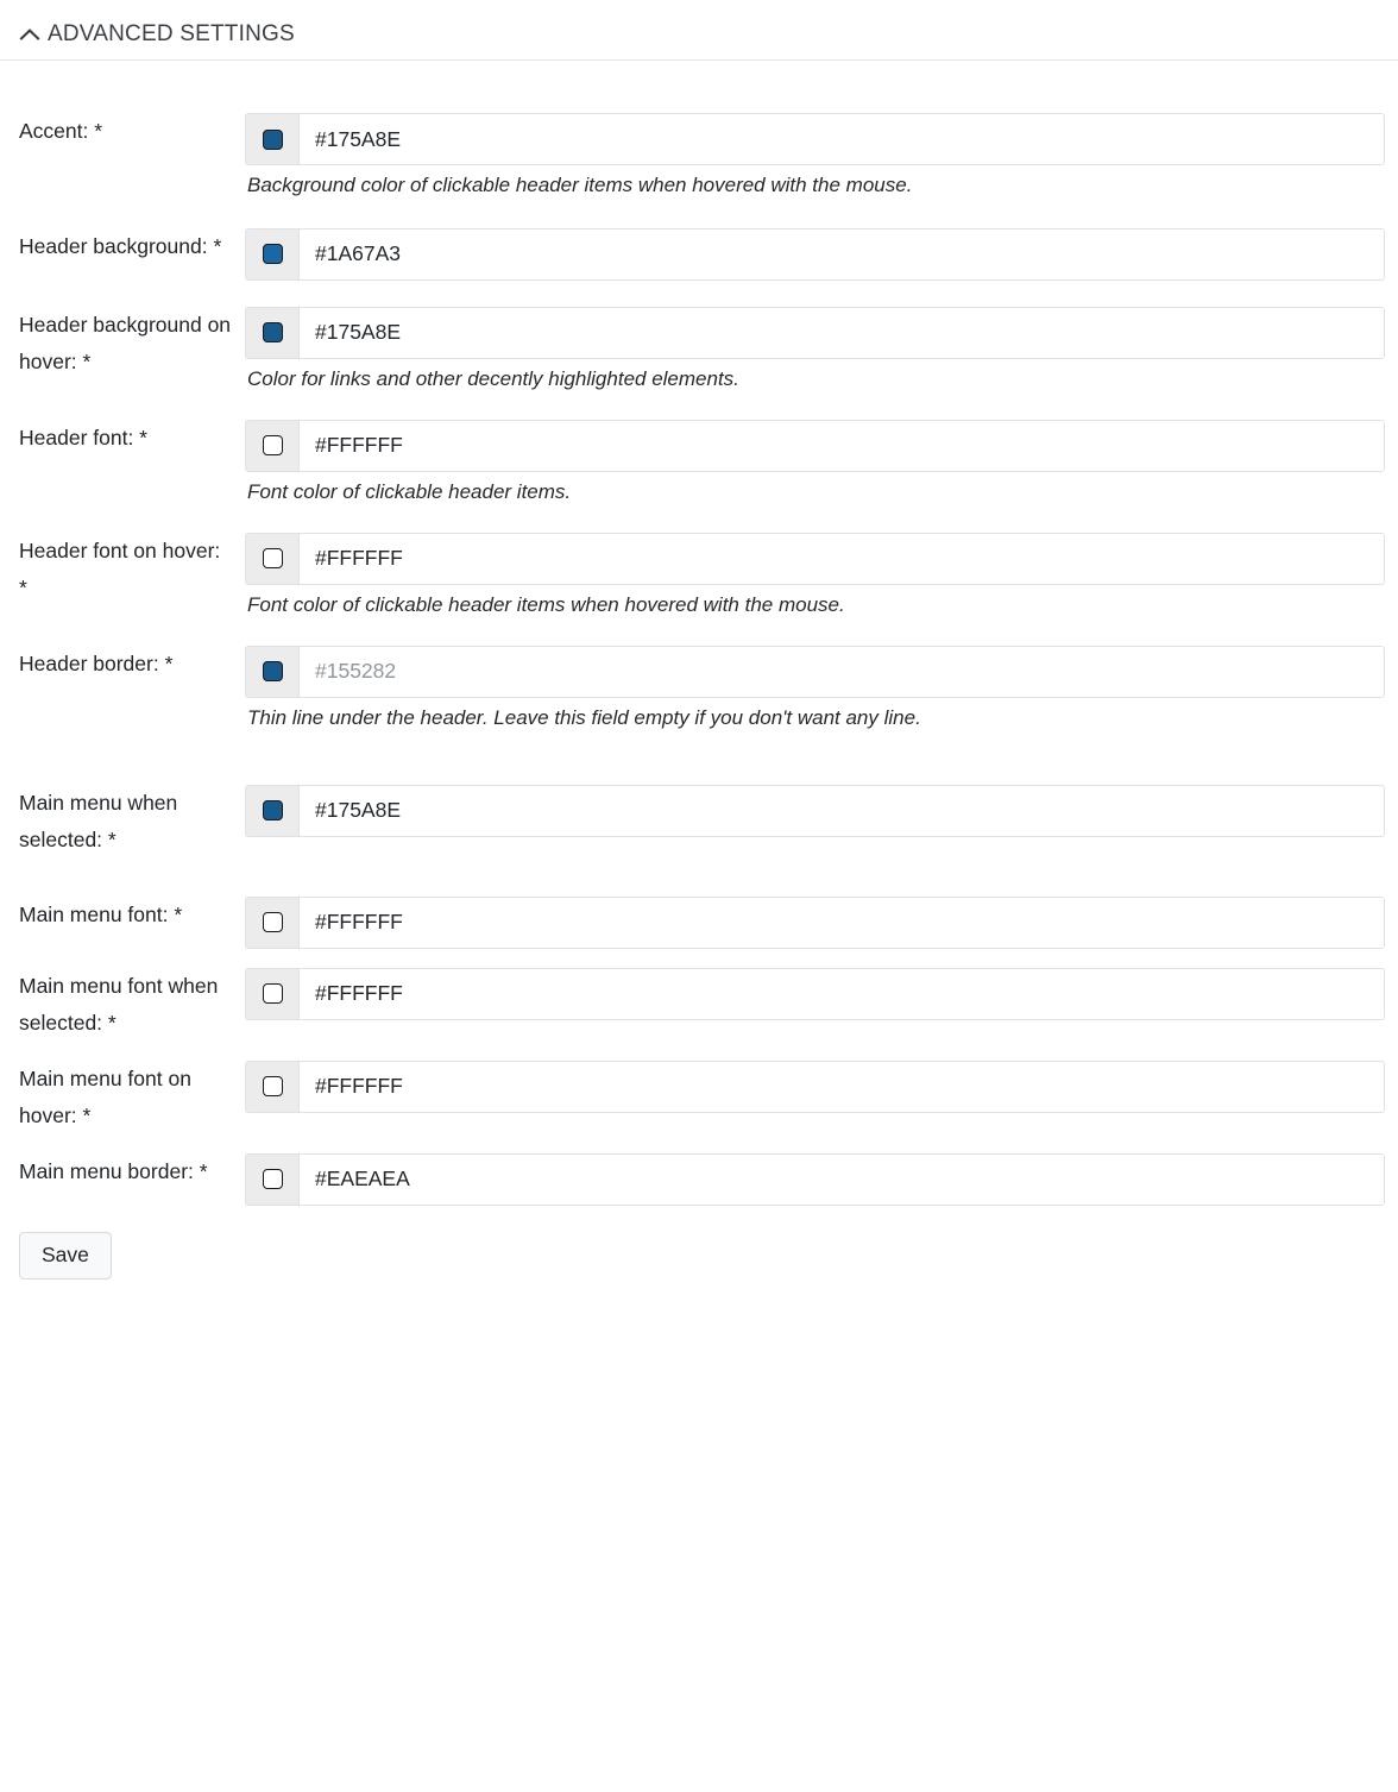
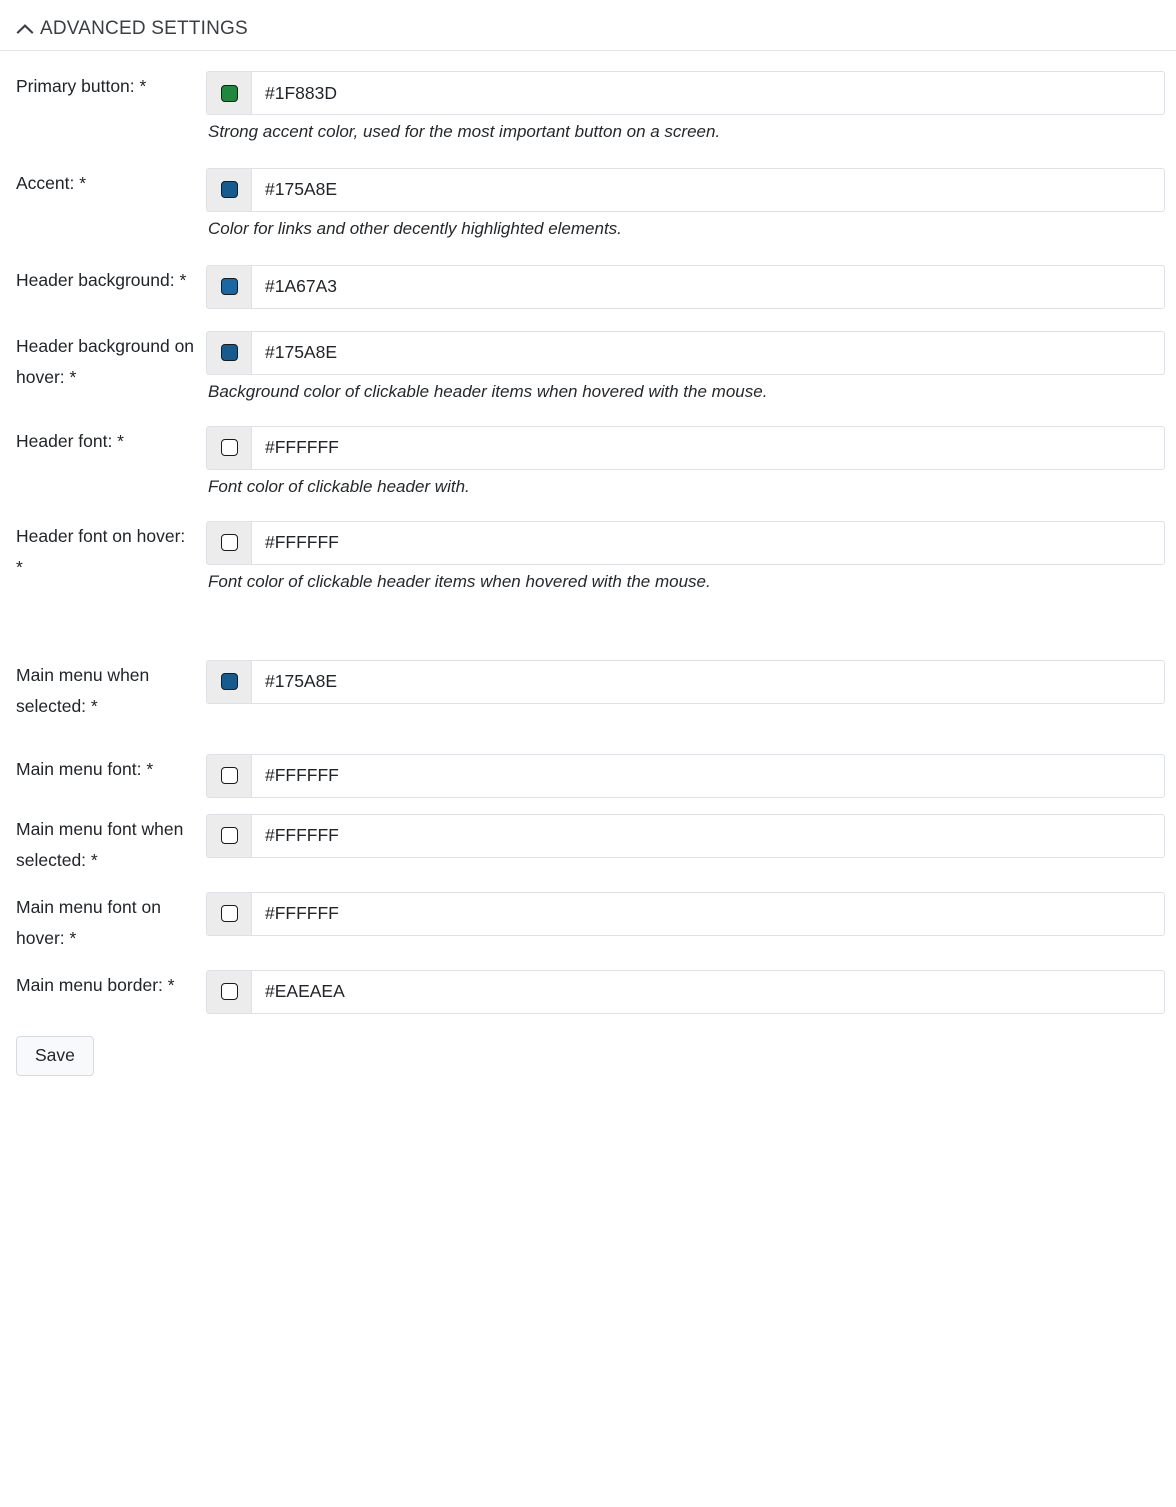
  ADVANCED SETTINGS
+ Primary button: *
+ #1F883D
+ Strong accent color, used for the most important button on a screen.
  Accent: *
  #175A8E
- Background color of clickable header items when hovered with the mouse.
+ Color for links and other decently highlighted elements.
  Header background: *
  #1A67A3
  Header background on hover: *
  #175A8E
- Color for links and other decently highlighted elements.
+ Background color of clickable header items when hovered with the mouse.
  Header font: *
  #FFFFFF
- Font color of clickable header items.
+ Font color of clickable header with.
  Header font on hover: *
  #FFFFFF
  Font color of clickable header items when hovered with the mouse.
- Header border: *
- #155282
- Thin line under the header. Leave this field empty if you don't want any line.
  Main menu when selected: *
  #175A8E
  Main menu font: *
  #FFFFFF
  Main menu font when selected: *
  #FFFFFF
  Main menu font on hover: *
  #FFFFFF
  Main menu border: *
  #EAEAEA
  Save
